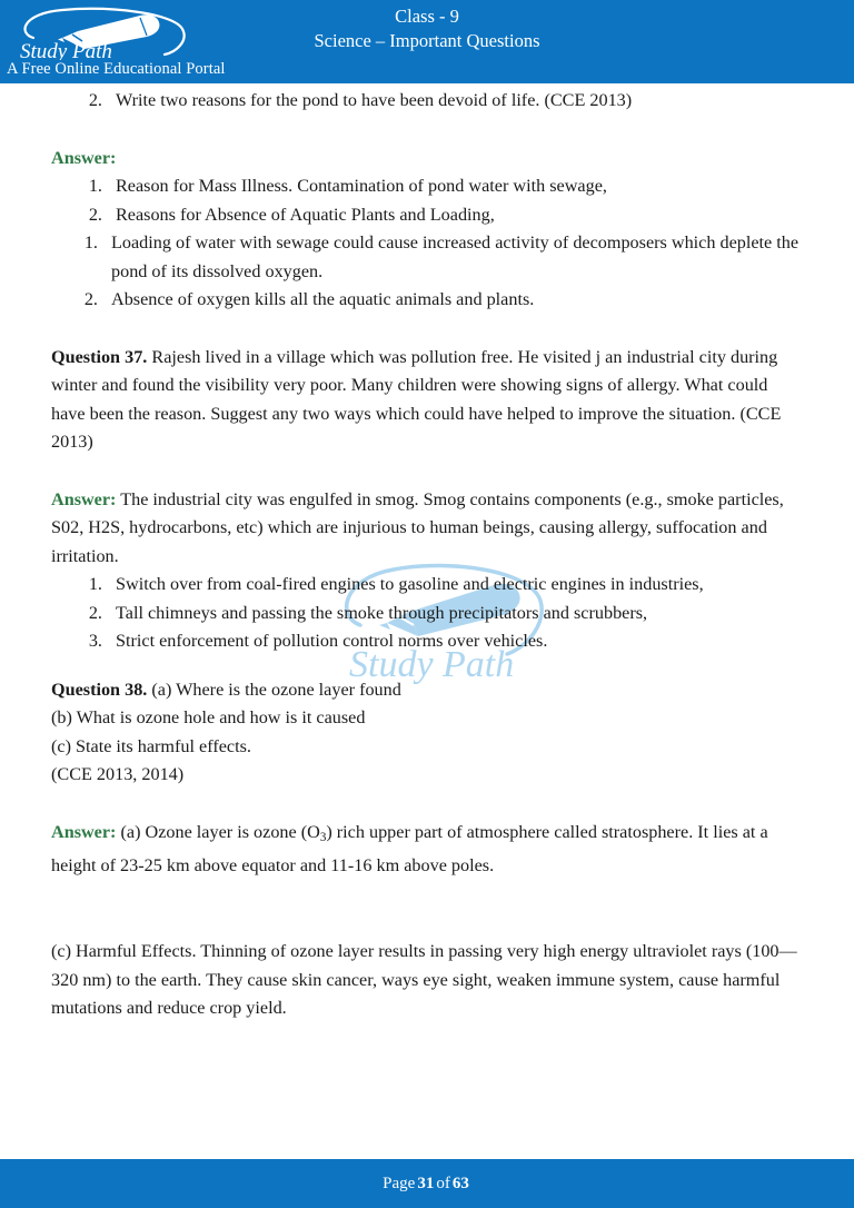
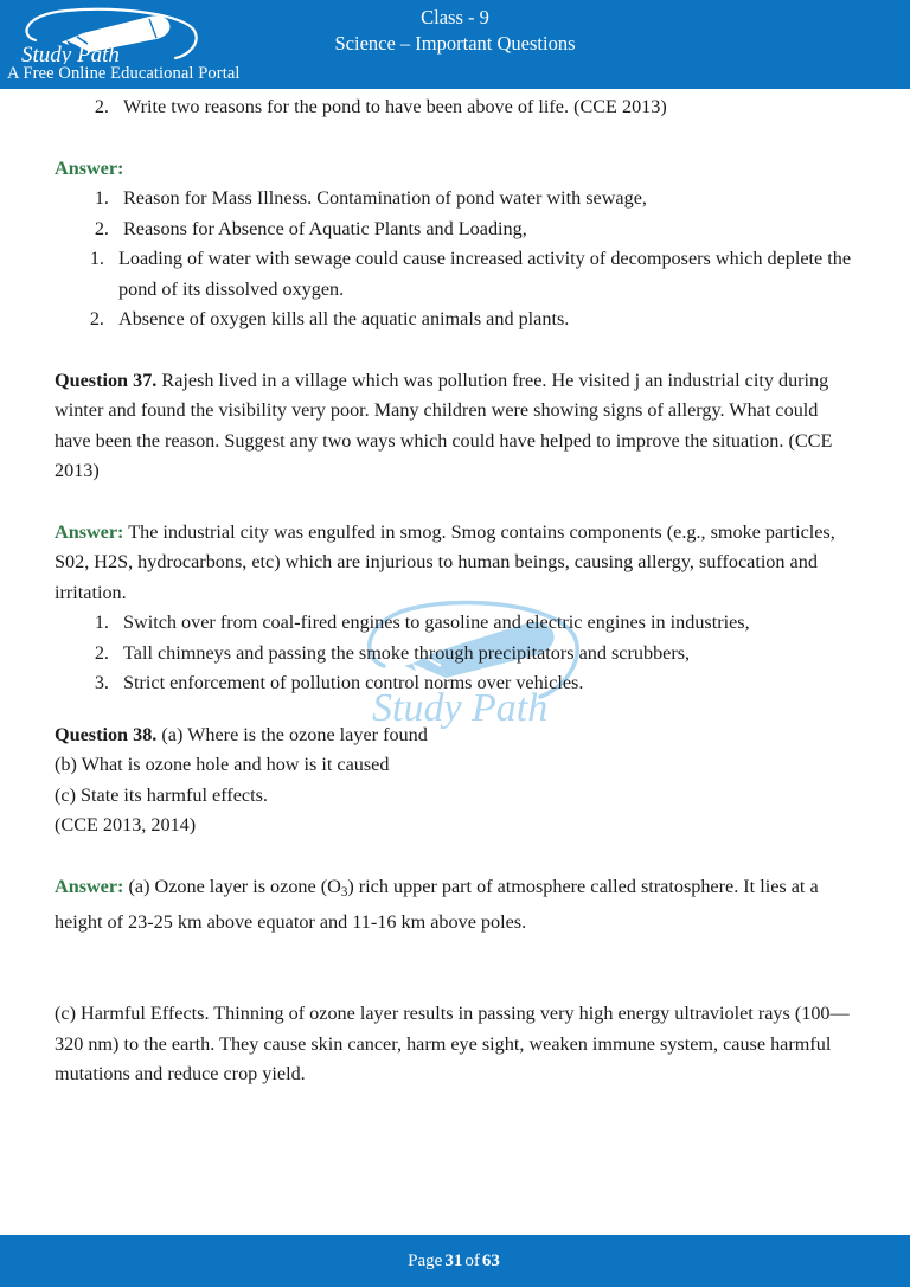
  Study Path
  A Free Online Educational Portal
  Class - 9
  Science – Important Questions
  Study Path
- Write two reasons for the pond to have been devoid of life. (CCE 2013)
+ Write two reasons for the pond to have been above of life. (CCE 2013)
  Answer:
  Reason for Mass Illness. Contamination of pond water with sewage,
  Reasons for Absence of Aquatic Plants and Loading,
  Loading of water with sewage could cause increased activity of decomposers which deplete the pond of its dissolved oxygen.
  Absence of oxygen kills all the aquatic animals and plants.
  Question 37. Rajesh lived in a village which was pollution free. He visited j an industrial city during winter and found the visibility very poor. Many children were showing signs of allergy. What could have been the reason. Suggest any two ways which could have helped to improve the situation. (CCE 2013)
  Answer: The industrial city was engulfed in smog. Smog contains components (e.g., smoke particles, S02, H2S, hydrocarbons, etc) which are injurious to human beings, causing allergy, suffocation and irritation.
  Switch over from coal-fired engines to gasoline and electric engines in industries,
  Tall chimneys and passing the smoke through precipitators and scrubbers,
  Strict enforcement of pollution control norms over vehicles.
  Question 38. (a) Where is the ozone layer found
  (b) What is ozone hole and how is it caused
  (c) State its harmful effects.
  (CCE 2013, 2014)
  Answer: (a) Ozone layer is ozone (O3) rich upper part of atmosphere called stratosphere. It lies at a height of 23-25 km above equator and 11-16 km above poles.
- (c) Harmful Effects. Thinning of ozone layer results in passing very high energy ultraviolet rays (100—320 nm) to the earth. They cause skin cancer, ways eye sight, weaken immune system, cause harmful mutations and reduce crop yield.
+ (c) Harmful Effects. Thinning of ozone layer results in passing very high energy ultraviolet rays (100—320 nm) to the earth. They cause skin cancer, harm eye sight, weaken immune system, cause harmful mutations and reduce crop yield.
  Page
  31
  of
  63
